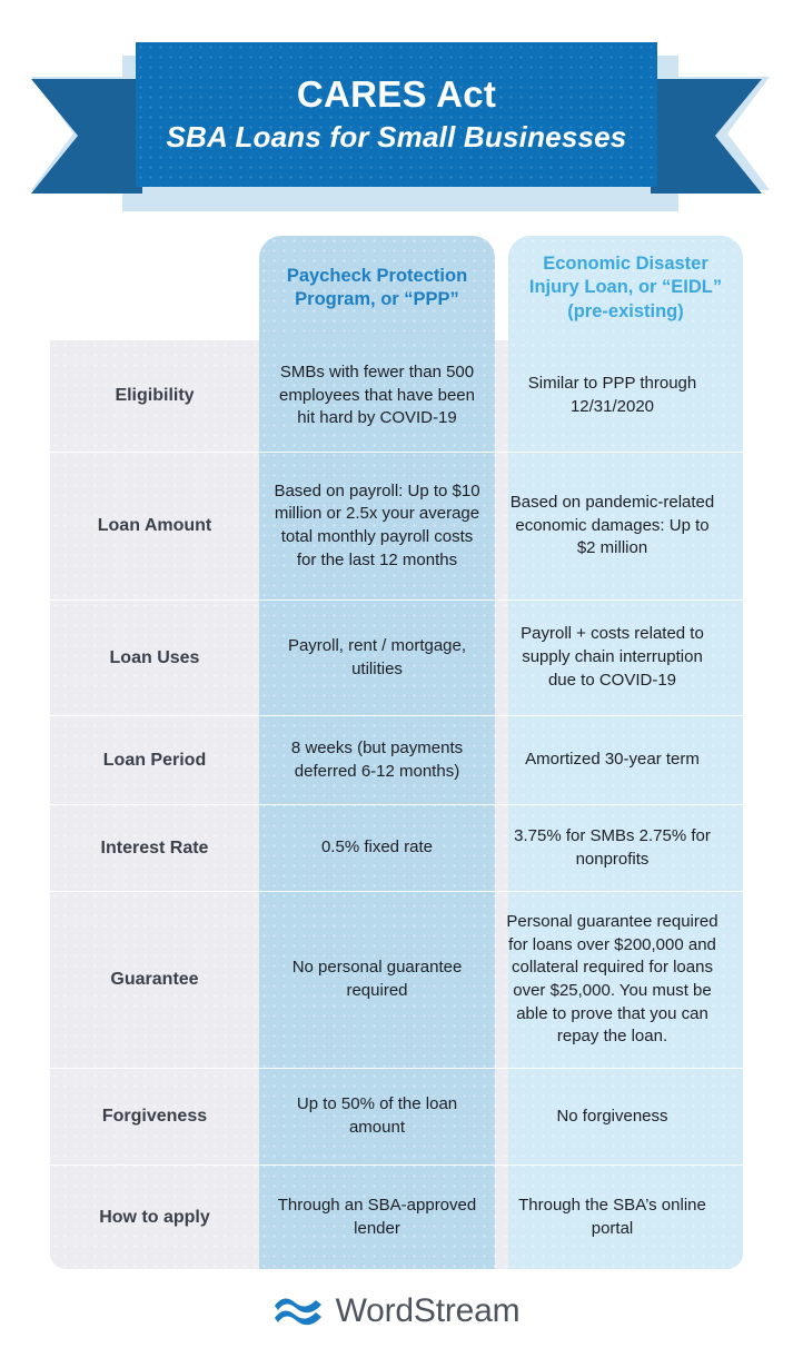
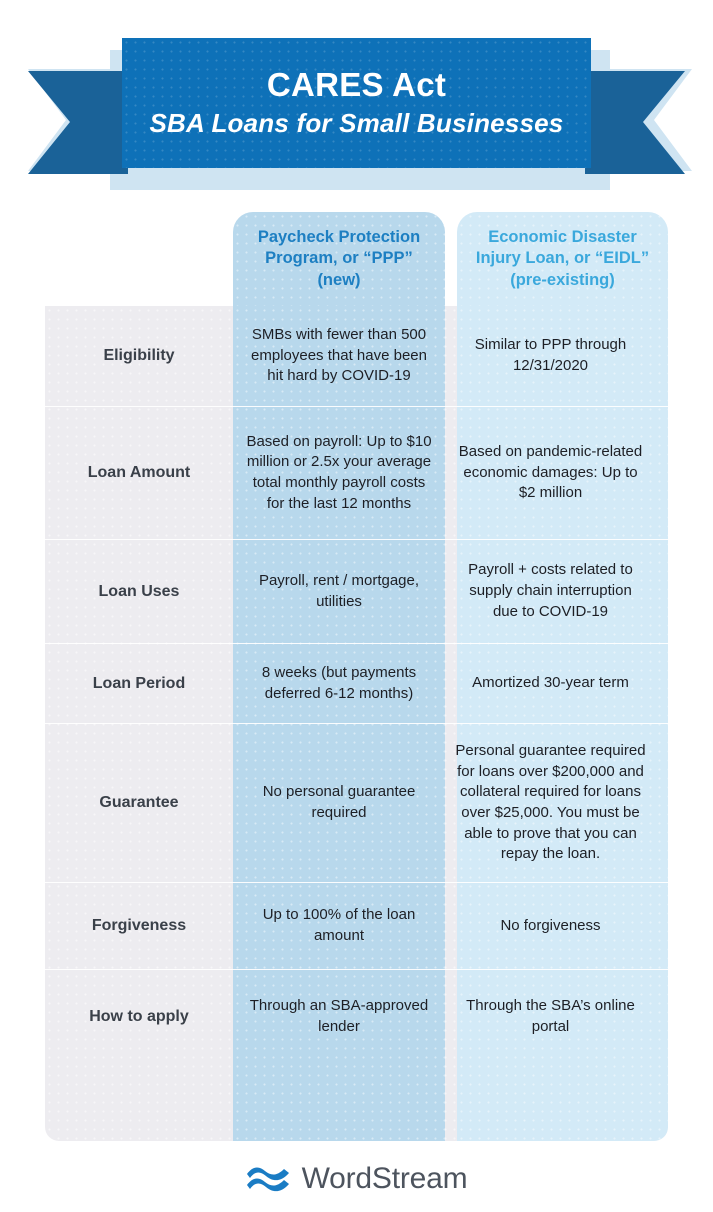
  CARES Act
  SBA Loans for Small Businesses
  Paycheck Protection
  Program, or “PPP”
+ (new)
  Economic Disaster
  Injury Loan, or “EIDL”
  (pre-existing)
  Eligibility
  SMBs with fewer than 500 employees that have been hit hard by COVID-19
  Similar to PPP through 12/31/2020
  Loan Amount
  Based on payroll: Up to $10 million or 2.5x your average total monthly payroll costs for the last 12 months
  Based on pandemic-related economic damages: Up to $2 million
  Loan Uses
  Payroll, rent / mortgage, utilities
  Payroll + costs related to supply chain interruption due to COVID-19
  Loan Period
  8 weeks (but payments deferred 6-12 months)
  Amortized 30-year term
- Interest Rate
- 0.5% fixed rate
- 3.75% for SMBs 2.75% for nonprofits
  Guarantee
  No personal guarantee required
  Personal guarantee required for loans over $200,000 and collateral required for loans over $25,000. You must be able to prove that you can repay the loan.
  Forgiveness
- Up to 50% of the loan amount
+ Up to 100% of the loan amount
  No forgiveness
  How to apply
  Through an SBA-approved lender
  Through the SBA’s online portal
  WordStream
